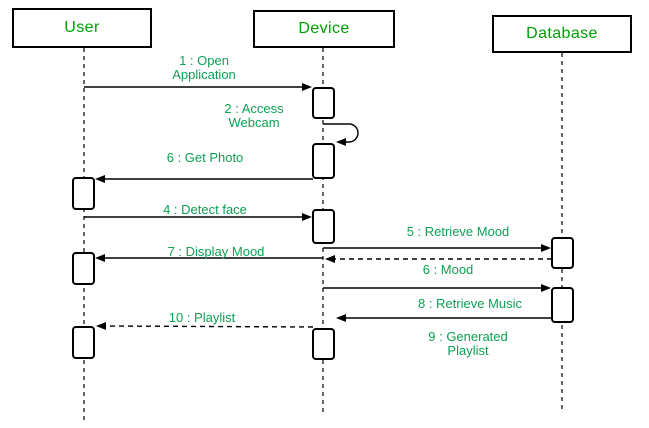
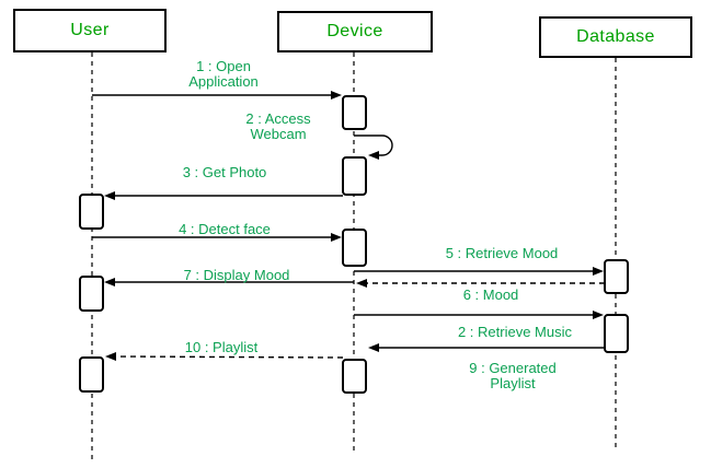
  User
  Device
  Database
  1 : Open Application
  2 : Access Webcam
- 6 : Get Photo
+ 3 : Get Photo
  4 : Detect face
  5 : Retrieve Mood
  6 : Mood
  7 : Display Mood
- 8 : Retrieve Music
+ 2 : Retrieve Music
  9 : Generated Playlist
  10 : Playlist
